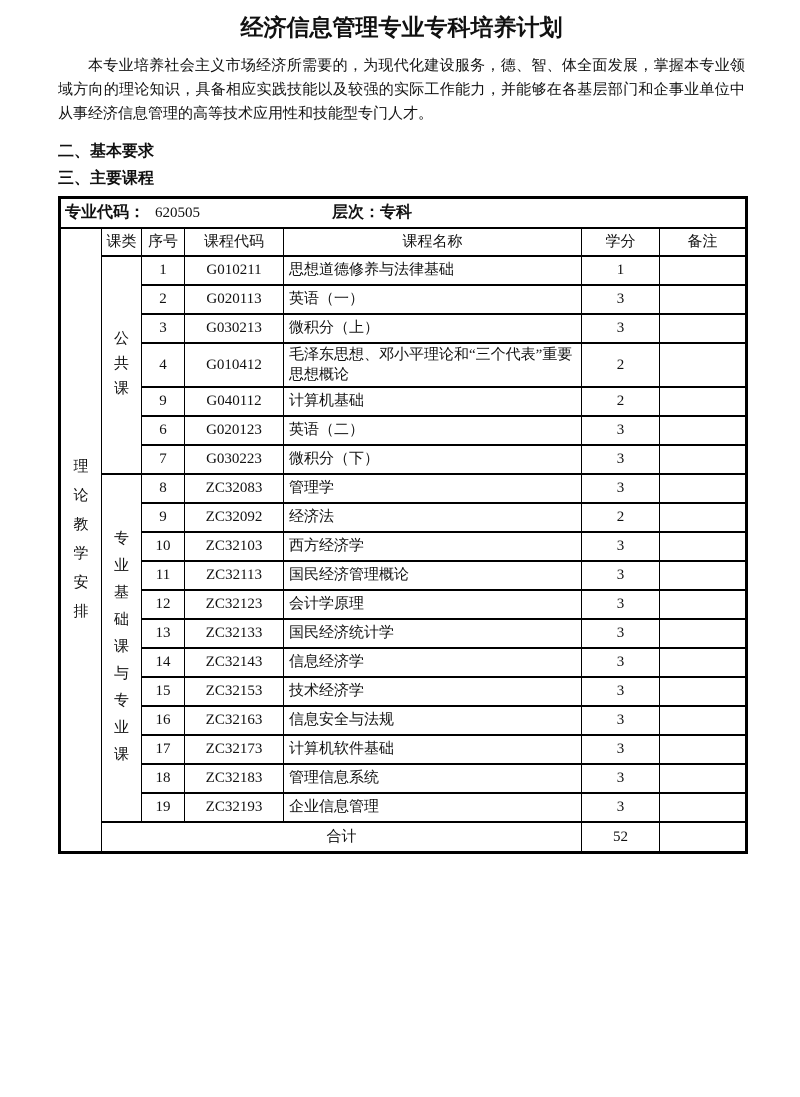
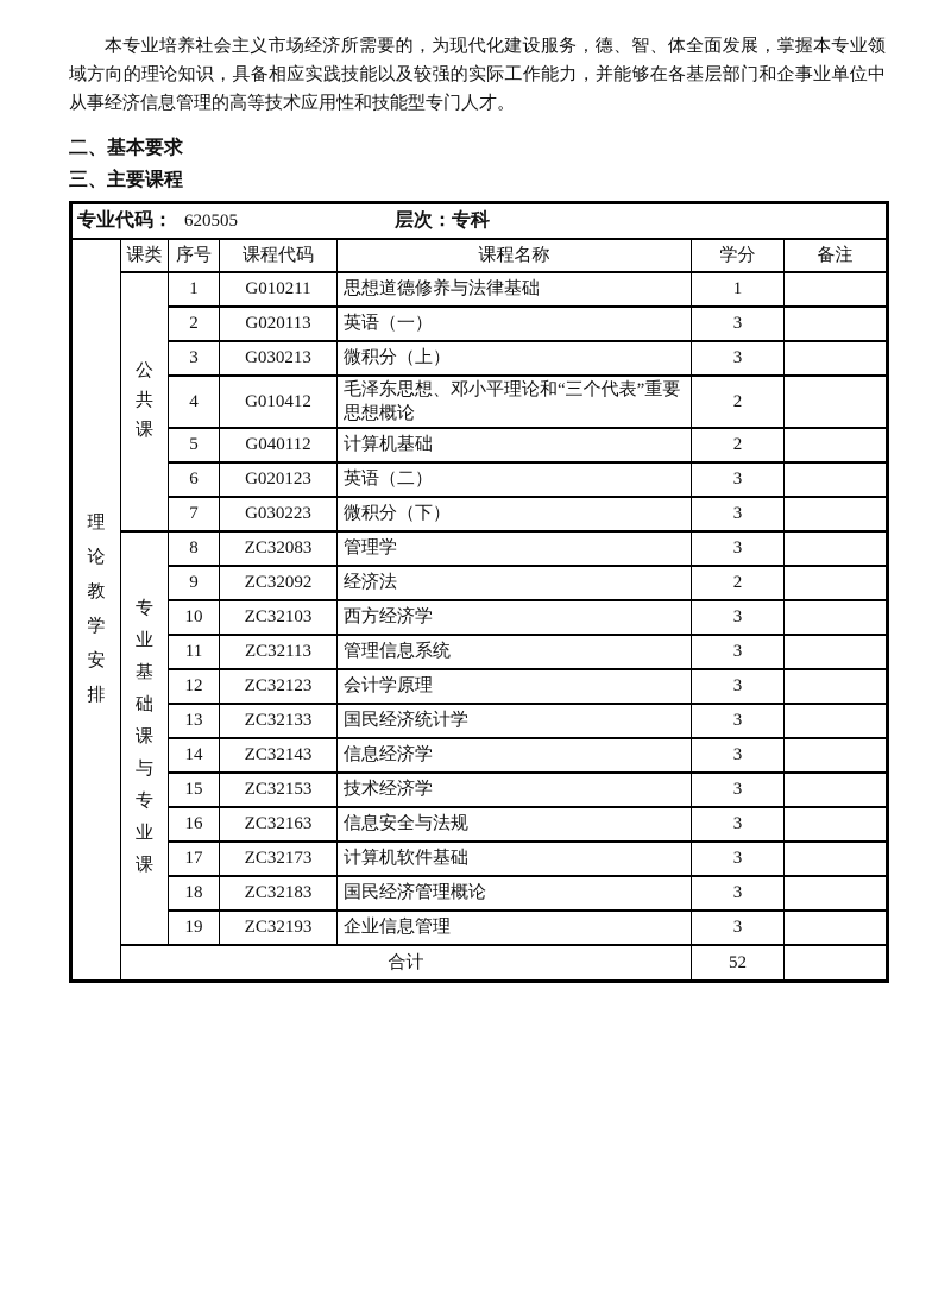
- 经济信息管理专业专科培养计划
  本专业培养社会主义市场经济所需要的，为现代化建设服务，德、智、体全面发展，掌握本专业领域方向的理论知识，具备相应实践技能以及较强的实际工作能力，并能够在各基层部门和企事业单位中从事经济信息管理的高等技术应用性和技能型专门人才。
  二、基本要求
  三、主要课程
  专业代码： 620505 层次：专科
  理论教学安排	课类	序号	课程代码	课程名称	学分	备注
  公共课	1	G010211	思想道德修养与法律基础	1
  2	G020113	英语（一）	3
  3	G030213	微积分（上）	3
  4	G010412	毛泽东思想、邓小平理论和“三个代表”重要思想概论	2
- 9	G040112	计算机基础	2
+ 5	G040112	计算机基础	2
  6	G020123	英语（二）	3
  7	G030223	微积分（下）	3
  专业基础课与专业课	8	ZC32083	管理学	3
  9	ZC32092	经济法	2
  10	ZC32103	西方经济学	3
- 11	ZC32113	国民经济管理概论	3
+ 11	ZC32113	管理信息系统	3
  12	ZC32123	会计学原理	3
  13	ZC32133	国民经济统计学	3
  14	ZC32143	信息经济学	3
  15	ZC32153	技术经济学	3
  16	ZC32163	信息安全与法规	3
  17	ZC32173	计算机软件基础	3
- 18	ZC32183	管理信息系统	3
+ 18	ZC32183	国民经济管理概论	3
  19	ZC32193	企业信息管理	3
  合计	52
